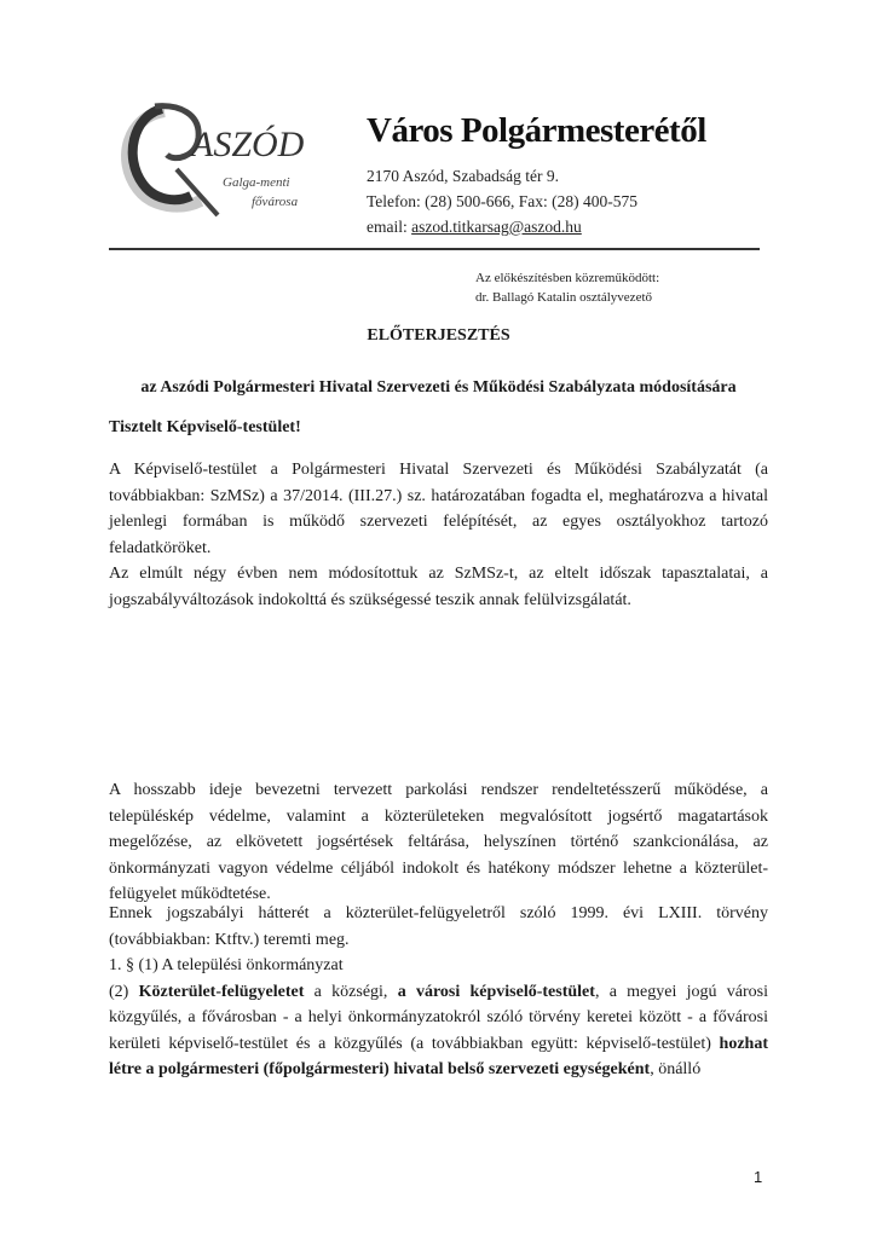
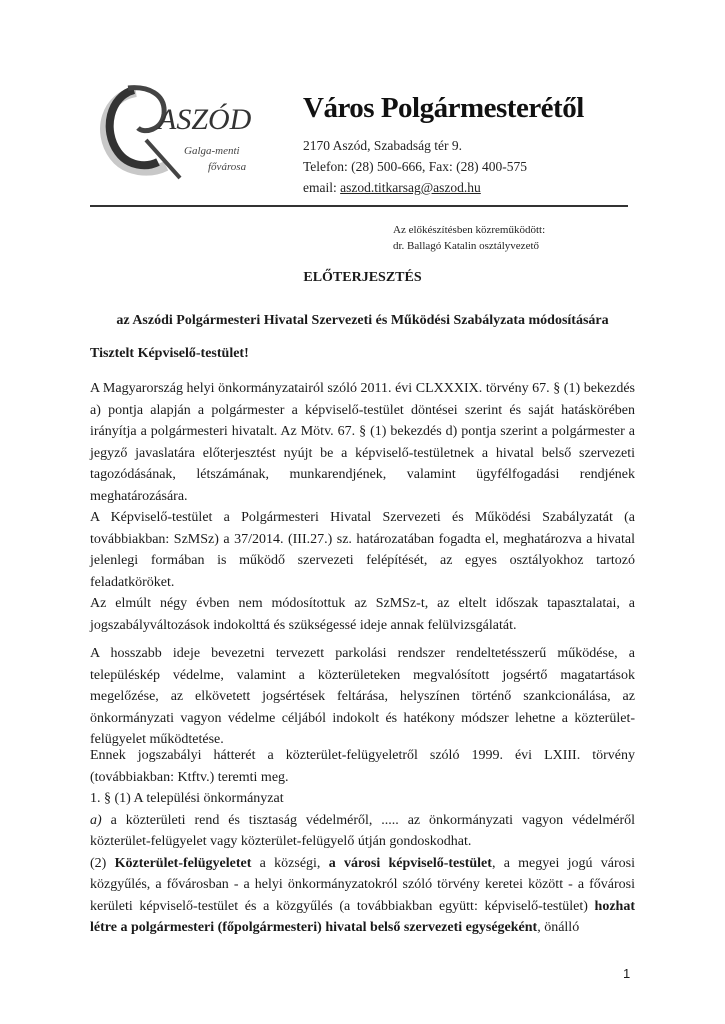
  ASZÓD
  Galga-menti
  fővárosa
  Város Polgármesterétől
  2170 Aszód, Szabadság tér 9.
  Telefon: (28) 500-666, Fax: (28) 400-575
  email: aszod.titkarsag@aszod.hu
  Az előkészítésben közreműködött:
  dr. Ballagó Katalin osztályvezető
  ELŐTERJESZTÉS
  az Aszódi Polgármesteri Hivatal Szervezeti és Működési Szabályzata módosítására
  Tisztelt Képviselő-testület!
+ A Magyarország helyi önkormányzatairól szóló 2011. évi CLXXXIX. törvény 67. § (1) bekezdés a) pontja alapján a polgármester a képviselő-testület döntései szerint és saját hatáskörében irányítja a polgármesteri hivatalt. Az Mötv. 67. § (1) bekezdés d) pontja szerint a polgármester a jegyző javaslatára előterjesztést nyújt be a képviselő-testületnek a hivatal belső szervezeti tagozódásának, létszámának, munkarendjének, valamint ügyfélfogadási rendjének meghatározására.
  A Képviselő-testület a Polgármesteri Hivatal Szervezeti és Működési Szabályzatát (a továbbiakban: SzMSz) a 37/2014. (III.27.) sz. határozatában fogadta el, meghatározva a hivatal jelenlegi formában is működő szervezeti felépítését, az egyes osztályokhoz tartozó feladatköröket.
- Az elmúlt négy évben nem módosítottuk az SzMSz-t, az eltelt időszak tapasztalatai, a jogszabályváltozások indokolttá és szükségessé teszik annak felülvizsgálatát.
+ Az elmúlt négy évben nem módosítottuk az SzMSz-t, az eltelt időszak tapasztalatai, a jogszabályváltozások indokolttá és szükségessé ideje annak felülvizsgálatát.
  A hosszabb ideje bevezetni tervezett parkolási rendszer rendeltetésszerű működése, a településkép védelme, valamint a közterületeken megvalósított jogsértő magatartások megelőzése, az elkövetett jogsértések feltárása, helyszínen történő szankcionálása, az önkormányzati vagyon védelme céljából indokolt és hatékony módszer lehetne a közterület-felügyelet működtetése.
  Ennek jogszabályi hátterét a közterület-felügyeletről szóló 1999. évi LXIII. törvény (továbbiakban: Ktftv.) teremti meg.
  1. § (1) A települési önkormányzat
+ a) a közterületi rend és tisztaság védelméről, ..... az önkormányzati vagyon védelméről közterület-felügyelet vagy közterület-felügyelő útján gondoskodhat.
  (2) Közterület-felügyeletet a községi, a városi képviselő-testület, a megyei jogú városi közgyűlés, a fővárosban - a helyi önkormányzatokról szóló törvény keretei között - a fővárosi kerületi képviselő-testület és a közgyűlés (a továbbiakban együtt: képviselő-testület) hozhat létre a polgármesteri (főpolgármesteri) hivatal belső szervezeti egységeként, önálló
  1
